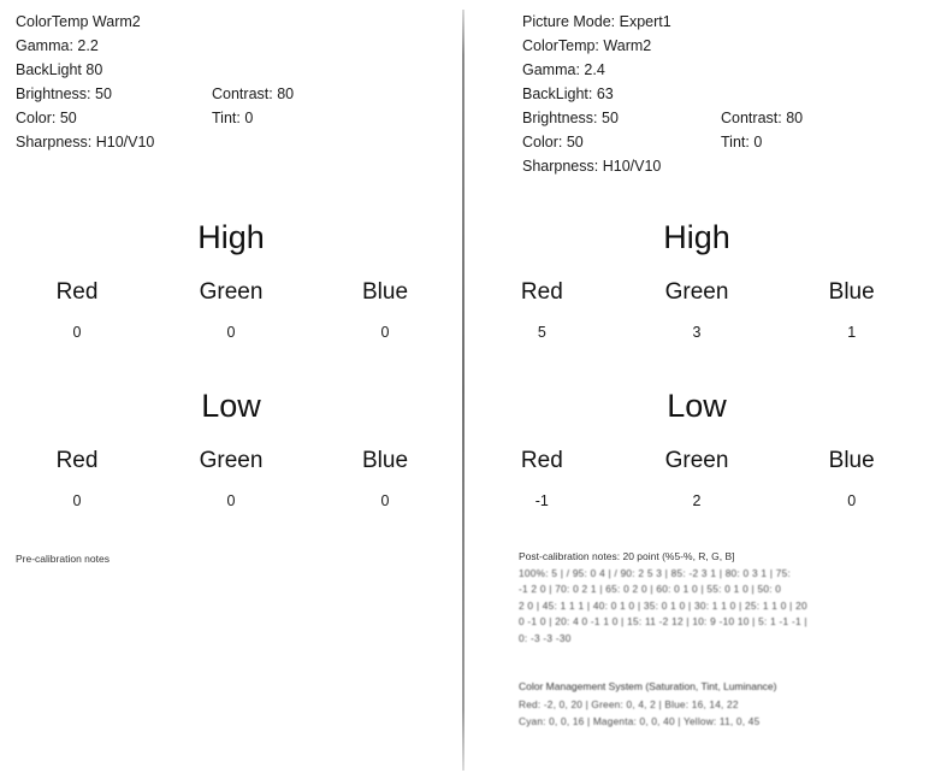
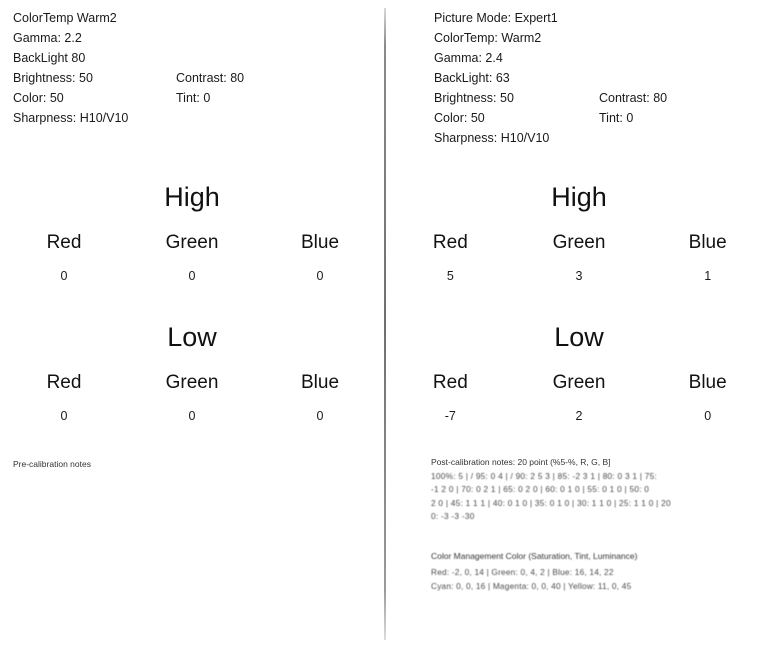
  ColorTemp Warm2
  Gamma: 2.2
  BackLight 80
  Brightness: 50
  Contrast: 80
  Color: 50
  Tint: 0
  Sharpness: H10/V10
  High
  Red
  Green
  Blue
  0
  0
  0
  Low
  Red
  Green
  Blue
  0
  0
  0
  Pre-calibration notes
  Picture Mode: Expert1
  ColorTemp: Warm2
  Gamma: 2.4
  BackLight: 63
  Brightness: 50
  Contrast: 80
  Color: 50
  Tint: 0
  Sharpness: H10/V10
  High
  Red
  Green
  Blue
  5
  3
  1
  Low
  Red
  Green
  Blue
- -1
+ -7
  2
  0
  Post-calibration notes: 20 point (%5-%, R, G, B]
  100%: 5 | / 95: 0 4 | / 90: 2 5 3 | 85: -2 3 1 | 80: 0 3 1 | 75:
  -1 2 0 | 70: 0 2 1 | 65: 0 2 0 | 60: 0 1 0 | 55: 0 1 0 | 50: 0
  2 0 | 45: 1 1 1 | 40: 0 1 0 | 35: 0 1 0 | 30: 1 1 0 | 25: 1 1 0 | 20
- 0 -1 0 | 20: 4 0 -1 1 0 | 15: 11 -2 12 | 10: 9 -10 10 | 5: 1 -1 -1 |
  0: -3 -3 -30
- Color Management System (Saturation, Tint, Luminance)
+ Color Management Color (Saturation, Tint, Luminance)
- Red: -2, 0, 20 | Green: 0, 4, 2 | Blue: 16, 14, 22
+ Red: -2, 0, 14 | Green: 0, 4, 2 | Blue: 16, 14, 22
  Cyan: 0, 0, 16 | Magenta: 0, 0, 40 | Yellow: 11, 0, 45
